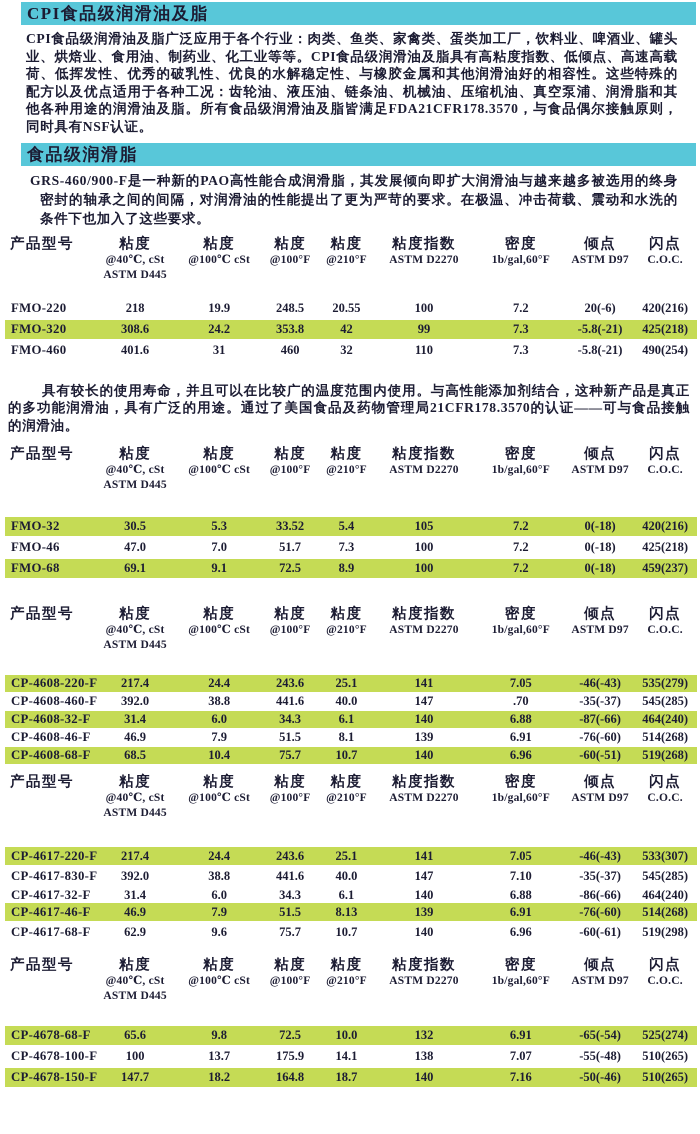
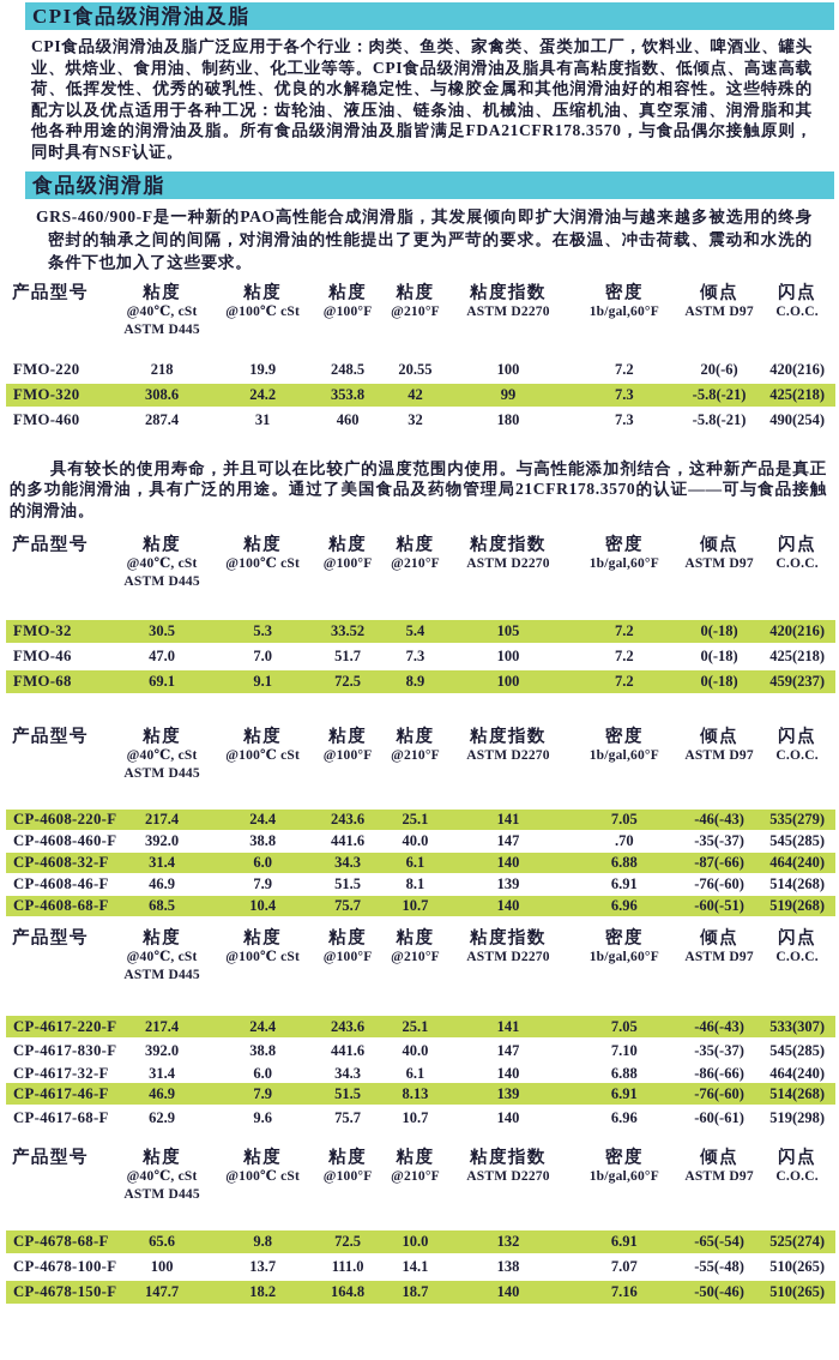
  CPI食品级润滑油及脂
  CPI食品级润滑油及脂广泛应用于各个行业：肉类、鱼类、家禽类、蛋类加工厂，饮料业、啤酒业、罐头业、烘焙业、食用油、制药业、化工业等等。CPI食品级润滑油及脂具有高粘度指数、低倾点、高速高载荷、低挥发性、优秀的破乳性、优良的水解稳定性、与橡胶金属和其他润滑油好的相容性。这些特殊的配方以及优点适用于各种工况：齿轮油、液压油、链条油、机械油、压缩机油、真空泵浦、润滑脂和其他各种用途的润滑油及脂。所有食品级润滑油及脂皆满足FDA21CFR178.3570，与食品偶尔接触原则，同时具有NSF认证。
  食品级润滑脂
  GRS-460/900-F是一种新的PAO高性能合成润滑脂，其发展倾向即扩大润滑油与越来越多被选用的终身密封的轴承之间的间隔，对润滑油的性能提出了更为严苛的要求。在极温、冲击荷载、震动和水洗的条件下也加入了这些要求。
  产品型号
  粘度
  @40℃, cSt
  ASTM D445
  粘度
  @100℃ cSt
  粘度
  @100°F
  粘度
  @210°F
  粘度指数
  ASTM D2270
  密度
  1b/gal,60°F
  倾点
  ASTM D97
  闪点
  C.O.C.
  FMO-220
  218
  19.9
  248.5
  20.55
  100
  7.2
  20(-6)
  420(216)
  FMO-320
  308.6
  24.2
  353.8
  42
  99
  7.3
  -5.8(-21)
  425(218)
  FMO-460
- 401.6
+ 287.4
  31
  460
  32
- 110
+ 180
  7.3
  -5.8(-21)
  490(254)
  具有较长的使用寿命，并且可以在比较广的温度范围内使用。与高性能添加剂结合，这种新产品是真正的多功能润滑油，具有广泛的用途。通过了美国食品及药物管理局21CFR178.3570的认证——可与食品接触的润滑油。
  产品型号
  粘度
  @40℃, cSt
  ASTM D445
  粘度
  @100℃ cSt
  粘度
  @100°F
  粘度
  @210°F
  粘度指数
  ASTM D2270
  密度
  1b/gal,60°F
  倾点
  ASTM D97
  闪点
  C.O.C.
  FMO-32
  30.5
  5.3
  33.52
  5.4
  105
  7.2
  0(-18)
  420(216)
  FMO-46
  47.0
  7.0
  51.7
  7.3
  100
  7.2
  0(-18)
  425(218)
  FMO-68
  69.1
  9.1
  72.5
  8.9
  100
  7.2
  0(-18)
  459(237)
  产品型号
  粘度
  @40℃, cSt
  ASTM D445
  粘度
  @100℃ cSt
  粘度
  @100°F
  粘度
  @210°F
  粘度指数
  ASTM D2270
  密度
  1b/gal,60°F
  倾点
  ASTM D97
  闪点
  C.O.C.
  CP-4608-220-F
  217.4
  24.4
  243.6
  25.1
  141
  7.05
  -46(-43)
  535(279)
  CP-4608-460-F
  392.0
  38.8
  441.6
  40.0
  147
  .70
  -35(-37)
  545(285)
  CP-4608-32-F
  31.4
  6.0
  34.3
  6.1
  140
  6.88
  -87(-66)
  464(240)
  CP-4608-46-F
  46.9
  7.9
  51.5
  8.1
  139
  6.91
  -76(-60)
  514(268)
  CP-4608-68-F
  68.5
  10.4
  75.7
  10.7
  140
  6.96
  -60(-51)
  519(268)
  产品型号
  粘度
  @40℃, cSt
  ASTM D445
  粘度
  @100℃ cSt
  粘度
  @100°F
  粘度
  @210°F
  粘度指数
  ASTM D2270
  密度
  1b/gal,60°F
  倾点
  ASTM D97
  闪点
  C.O.C.
  CP-4617-220-F
  217.4
  24.4
  243.6
  25.1
  141
  7.05
  -46(-43)
  533(307)
  CP-4617-830-F
  392.0
  38.8
  441.6
  40.0
  147
  7.10
  -35(-37)
  545(285)
  CP-4617-32-F
  31.4
  6.0
  34.3
  6.1
  140
  6.88
  -86(-66)
  464(240)
  CP-4617-46-F
  46.9
  7.9
  51.5
  8.13
  139
  6.91
  -76(-60)
  514(268)
  CP-4617-68-F
  62.9
  9.6
  75.7
  10.7
  140
  6.96
  -60(-61)
  519(298)
  产品型号
  粘度
  @40℃, cSt
  ASTM D445
  粘度
  @100℃ cSt
  粘度
  @100°F
  粘度
  @210°F
  粘度指数
  ASTM D2270
  密度
  1b/gal,60°F
  倾点
  ASTM D97
  闪点
  C.O.C.
  CP-4678-68-F
  65.6
  9.8
  72.5
  10.0
  132
  6.91
  -65(-54)
  525(274)
  CP-4678-100-F
  100
  13.7
- 175.9
+ 111.0
  14.1
  138
  7.07
  -55(-48)
  510(265)
  CP-4678-150-F
  147.7
  18.2
  164.8
  18.7
  140
  7.16
  -50(-46)
  510(265)
